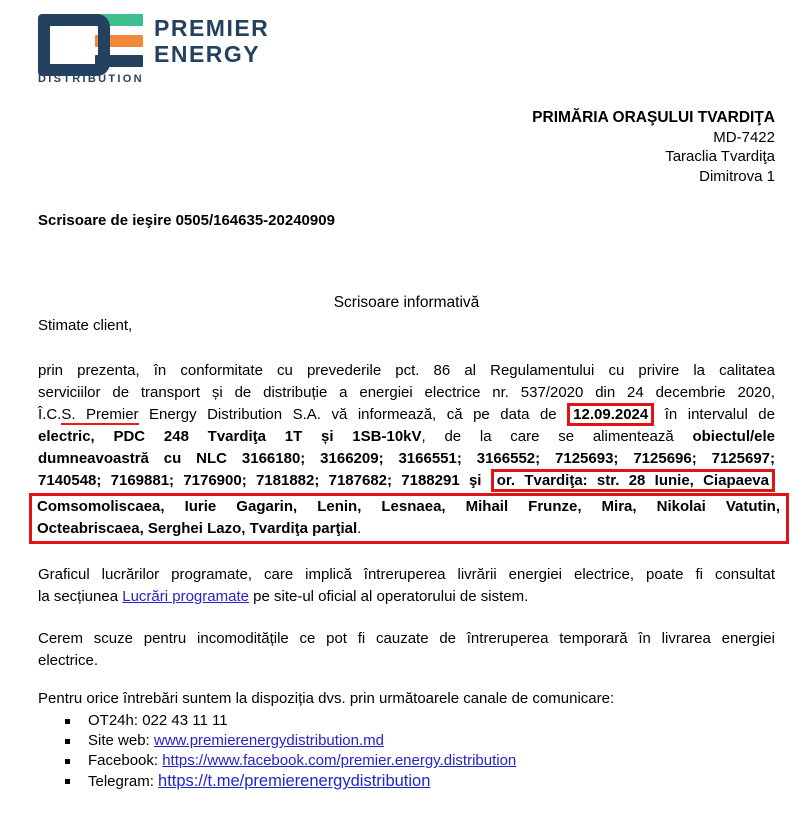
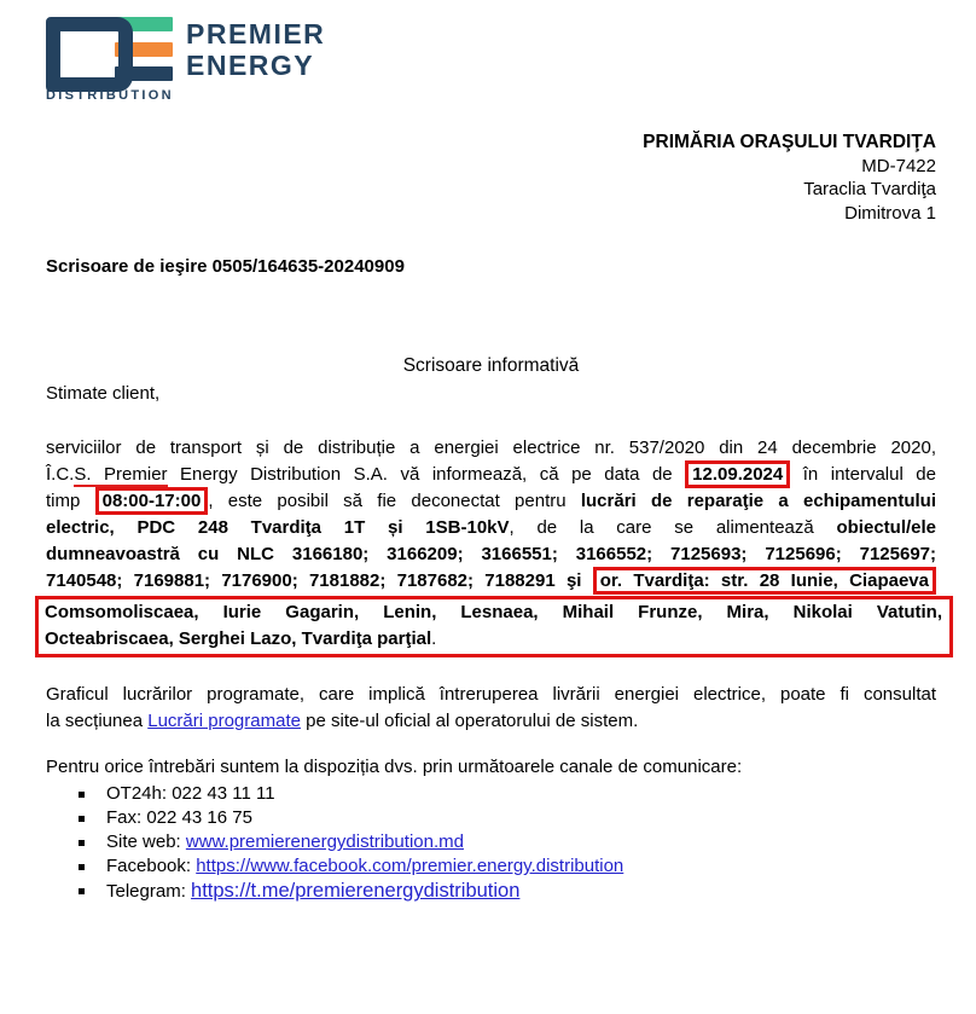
  PREMIER
  ENERGY
  DISTRIBUTION
  PRIMĂRIA ORAŞULUI TVARDIŢA
  MD-7422
  Taraclia Tvardiţa
  Dimitrova 1
  Scrisoare de ieşire 0505/164635-20240909
  Scrisoare informativă
  Stimate client,
- prin prezenta, în conformitate cu prevederile pct. 86 al Regulamentului cu privire la calitatea
  serviciilor de transport și de distribuție a energiei electrice nr. 537/2020 din 24 decembrie 2020,
  Î.C.S. Premier Energy Distribution S.A. vă informează, că pe data de 12.09.2024 în intervalul de
+ timp 08:00-17:00 , este posibil să fie deconectat pentru lucrări de reparaţie a echipamentului
  electric, PDC 248 Tvardiţa 1T și 1SB-10kV, de la care se alimentează obiectul/ele
  dumneavoastră cu NLC 3166180; 3166209; 3166551; 3166552; 7125693; 7125696; 7125697;
  7140548; 7169881; 7176900; 7181882; 7187682; 7188291 şi or. Tvardiţa: str. 28 Iunie, Ciapaeva
  Comsomoliscaea, Iurie Gagarin, Lenin, Lesnaea, Mihail Frunze, Mira, Nikolai Vatutin,
  Octeabriscaea, Serghei Lazo, Tvardiţa parţial.
  Graficul lucrărilor programate, care implică întreruperea livrării energiei electrice, poate fi consultat
  la secțiunea Lucrări programate pe site-ul oficial al operatorului de sistem.
- Cerem scuze pentru incomoditățile ce pot fi cauzate de întreruperea temporară în livrarea energiei
- electrice.
  Pentru orice întrebări suntem la dispoziția dvs. prin următoarele canale de comunicare:
  OT24h: 022 43 11 11
+ Fax: 022 43 16 75
  Site web: www.premierenergydistribution.md
  Facebook: https://www.facebook.com/premier.energy.distribution
  Telegram: https://t.me/premierenergydistribution
